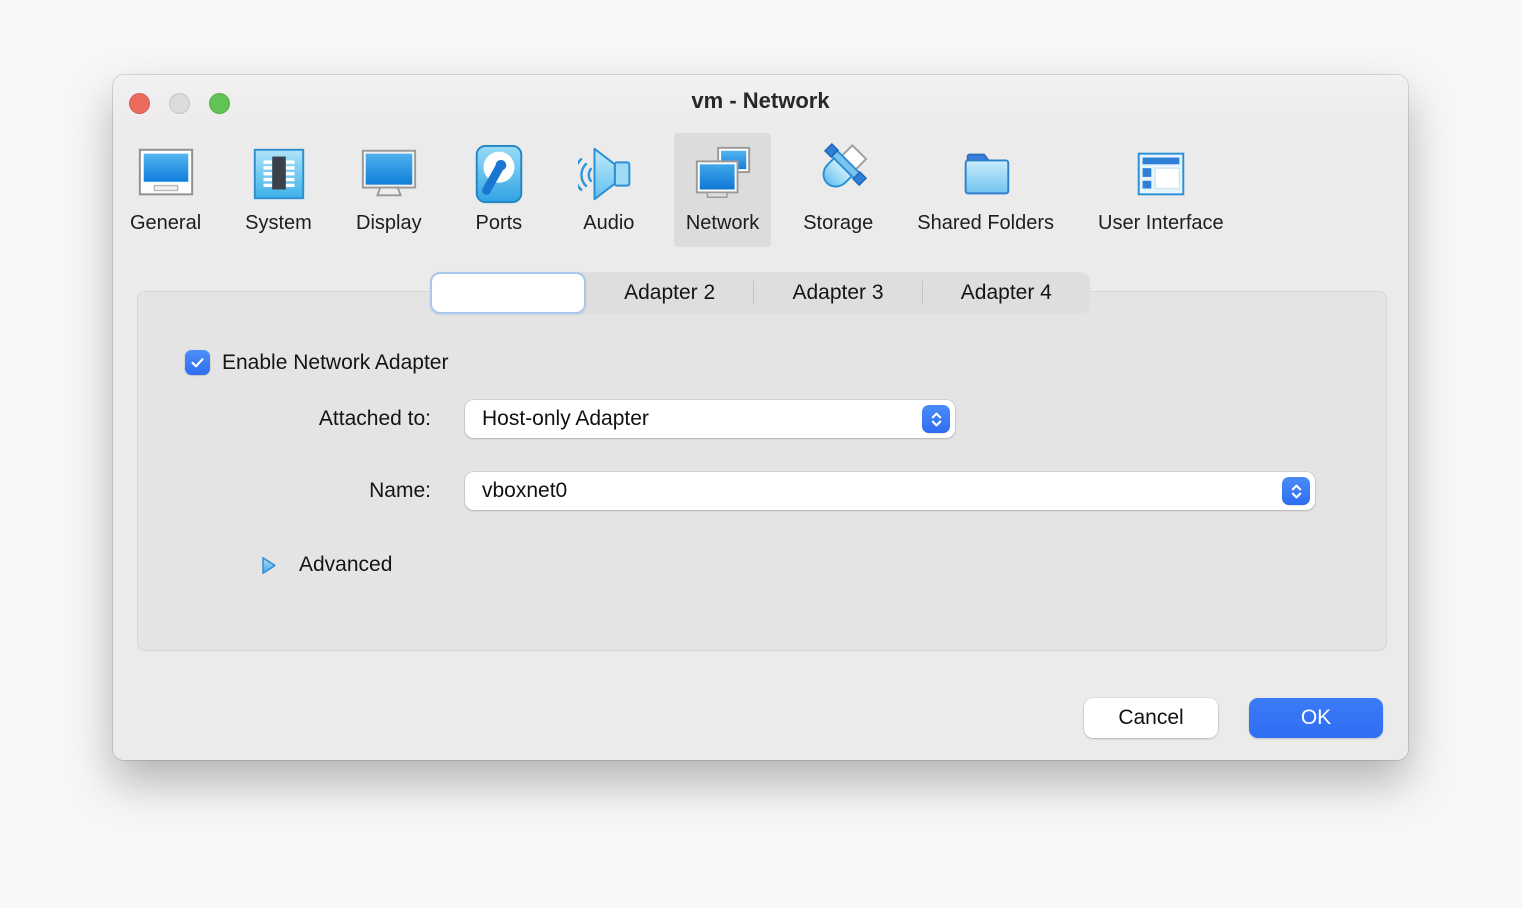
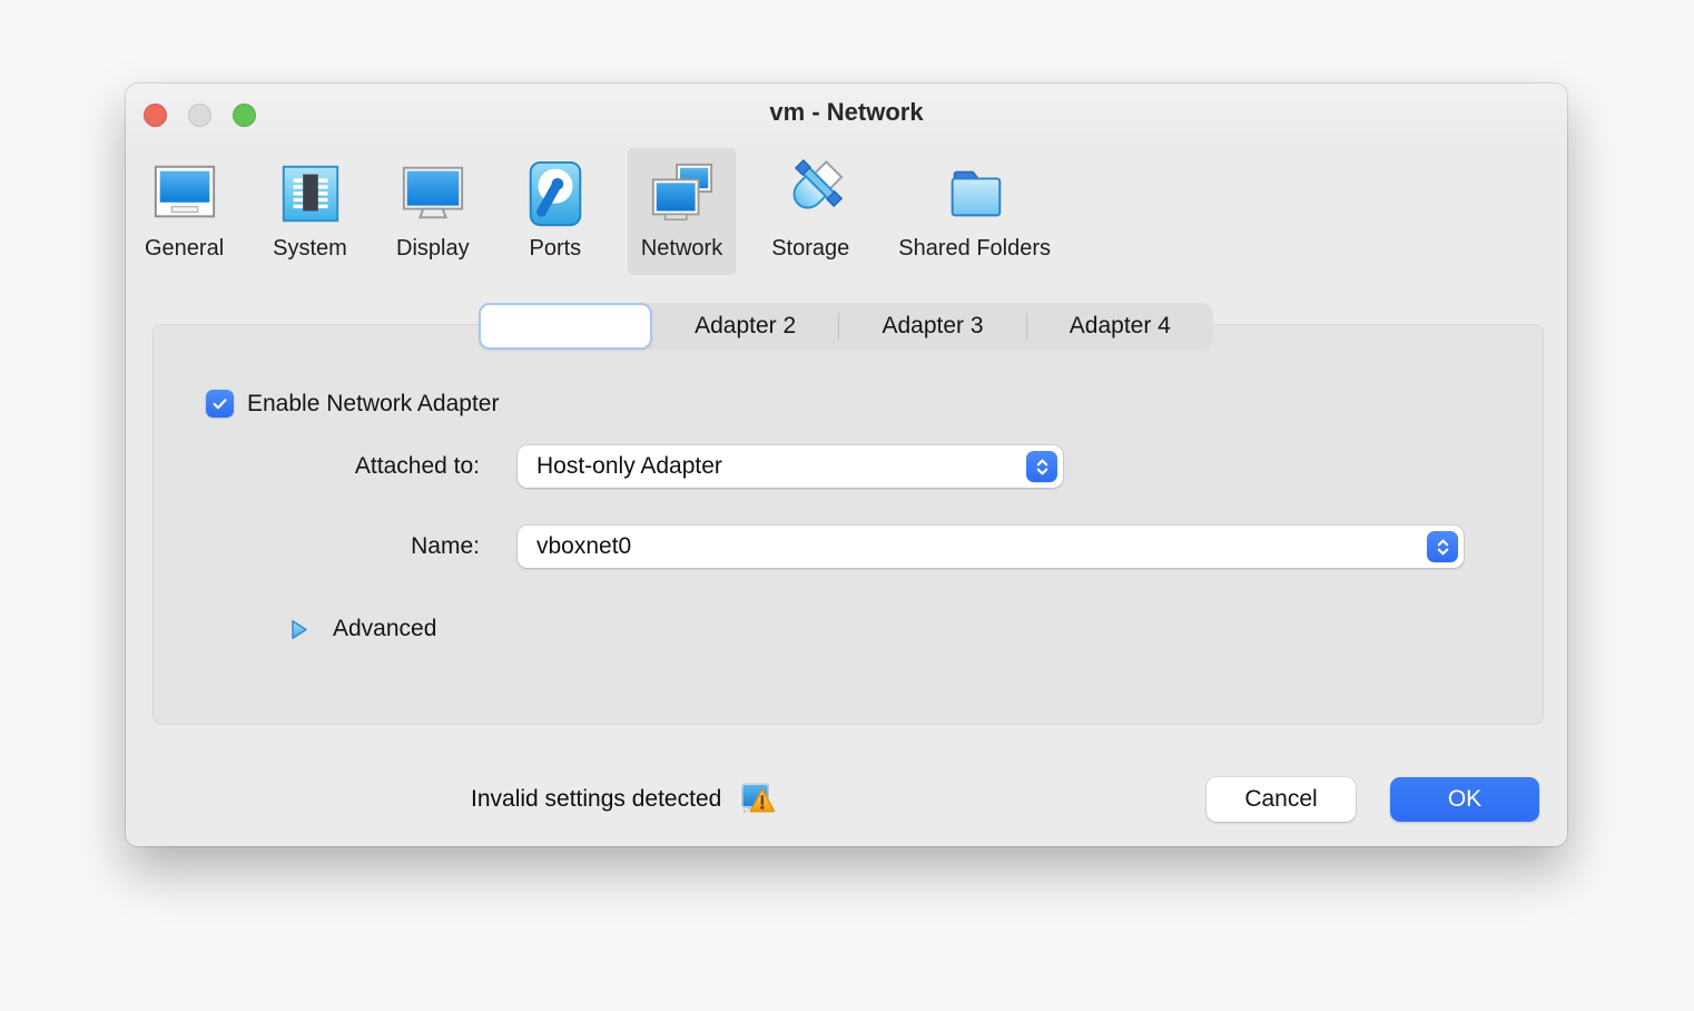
  vm - Network
  General
  System
  Display
  Ports
- Audio
  Network
  Storage
  Shared Folders
- User Interface
  Adapter 2
  Adapter 3
  Adapter 4
  Enable Network Adapter
  Attached to:
  Host-only Adapter
  Name:
  vboxnet0
  Advanced
+ Invalid settings detected
  Cancel
  OK
